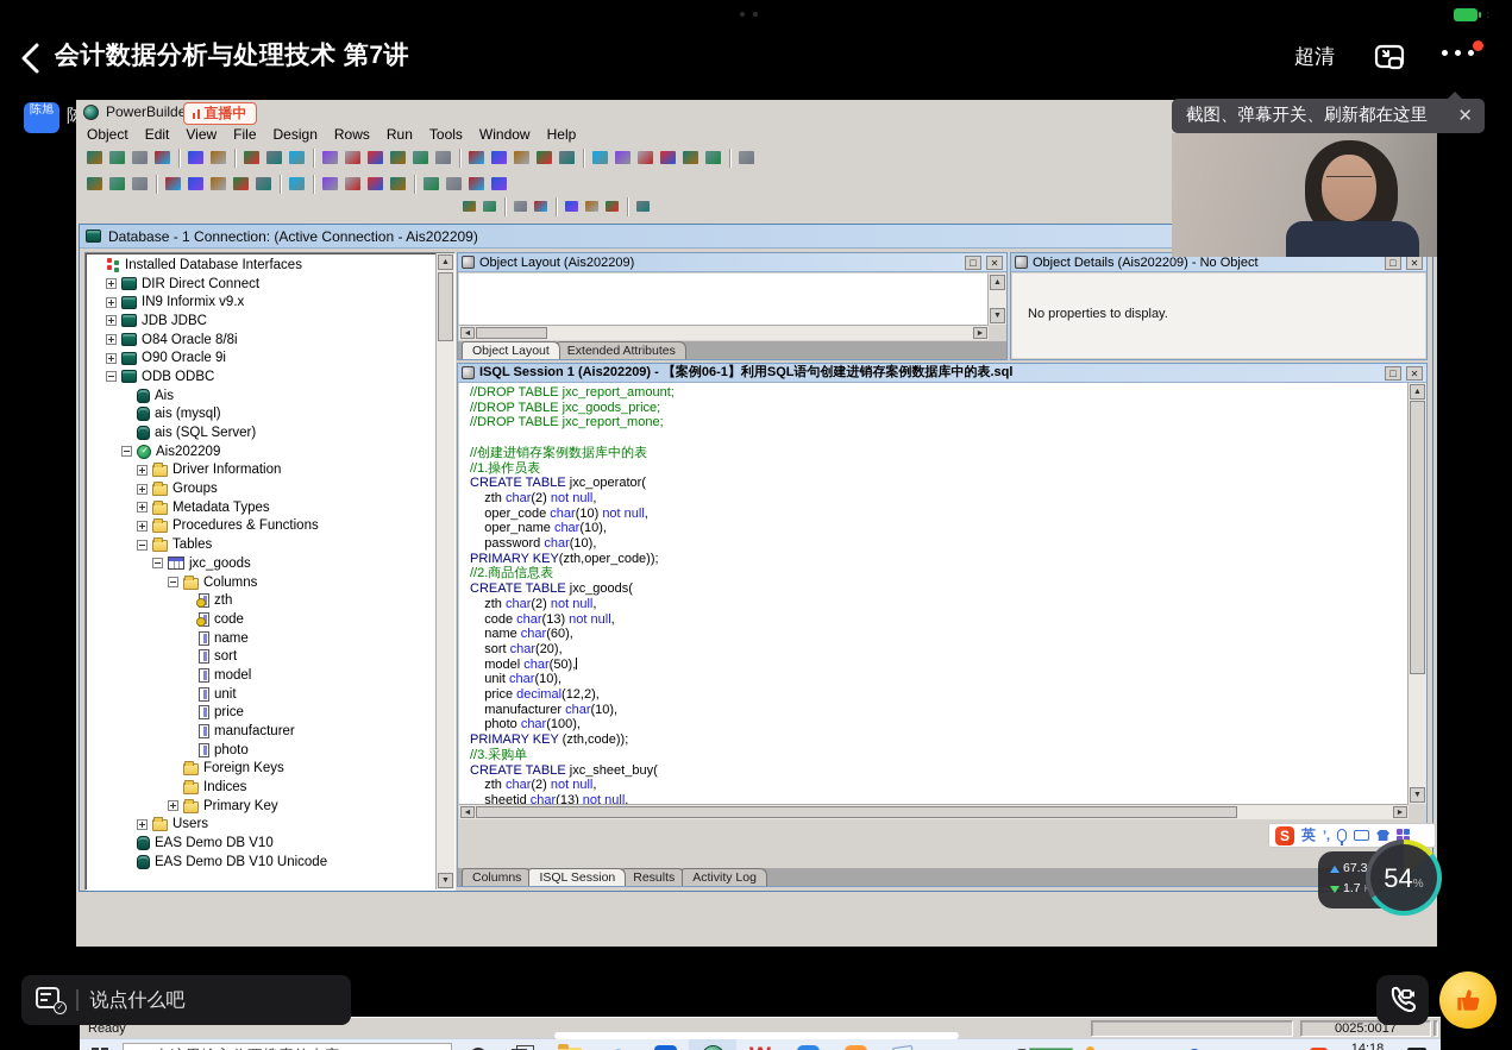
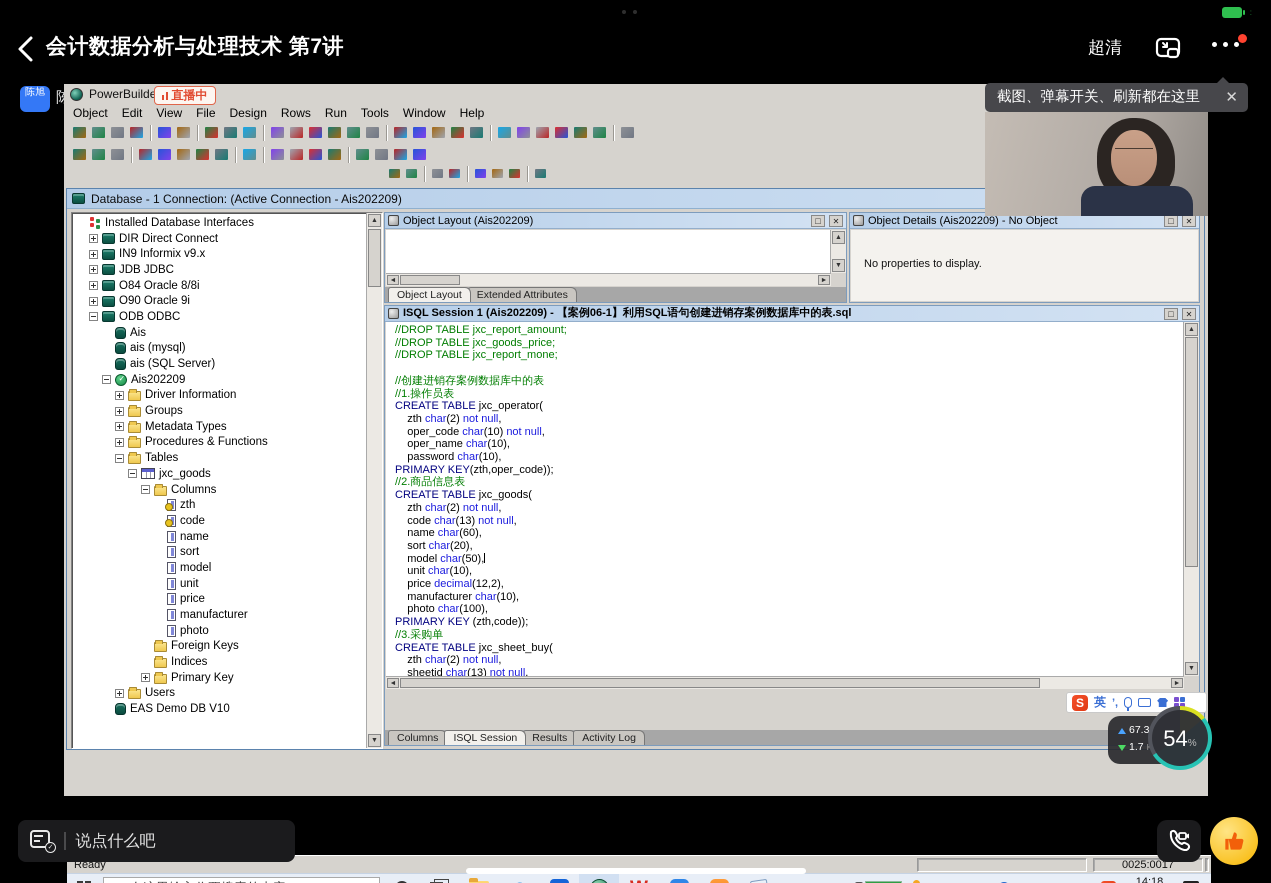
  :
  会计数据分析与处理技术 第7讲
  超清
  陈旭
  截图、弹幕开关、刷新都在这里
  ✕
  PowerBuild
  直播中
  Object
  Edit
  View
  File
  Design
  Rows
  Run
  Tools
  Window
  Help
  Database - 1 Connection: (Active Connection - Ais202209)
  Installed Database Interfaces
  DIR Direct Connect
  IN9 Informix v9.x
  JDB JDBC
  O84 Oracle 8/8i
  O90 Oracle 9i
  ODB ODBC
  Ais
  ais (mysql)
  ais (SQL Server)
  Ais202209
  Driver Information
  Groups
  Metadata Types
  Procedures & Functions
  Tables
  jxc_goods
  Columns
  zth
  code
  name
  sort
  model
  unit
  price
  manufacturer
  photo
  Foreign Keys
  Indices
  Primary Key
  Users
  EAS Demo DB V10
- EAS Demo DB V10 Unicode
  Object Layout (Ais202209)
  Object Layout
  Extended Attributes
  Object Details (Ais202209) - No Object
  No properties to display.
  ISQL Session 1 (Ais202209) - 【案例06-1】利用SQL语句创建进销存案例数据库中的表.sql
  //DROP TABLE jxc_report_amount;
  //DROP TABLE jxc_goods_price;
  //DROP TABLE jxc_report_mone;
  //创建进销存案例数据库中的表
  //1.操作员表
  CREATE TABLE jxc_operator(
  zth char(2) not null,
  oper_code char(10) not null,
  oper_name char(10),
  password char(10),
  PRIMARY KEY(zth,oper_code));
  //2.商品信息表
  CREATE TABLE jxc_goods(
  zth char(2) not null,
  code char(13) not null,
  name char(60),
  sort char(20),
  model char(50),
  unit char(10),
  price decimal(12,2),
  manufacturer char(10),
  photo char(100),
  PRIMARY KEY (zth,code));
  //3.采购单
  CREATE TABLE jxc_sheet_buy(
  zth char(2) not null,
  sheetid char(13) not null,
  Columns
  ISQL Session
  Results
  Activity Log
  Ready
  0025:0017
  14:18
  S
  英
  ’,
  67.3
  1.7
  54
  %
  说点什么吧
